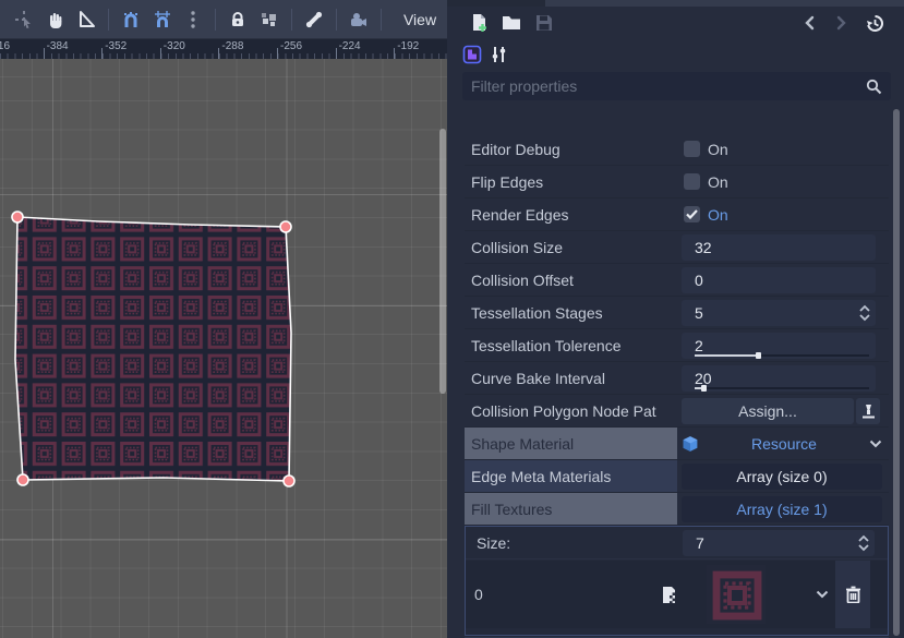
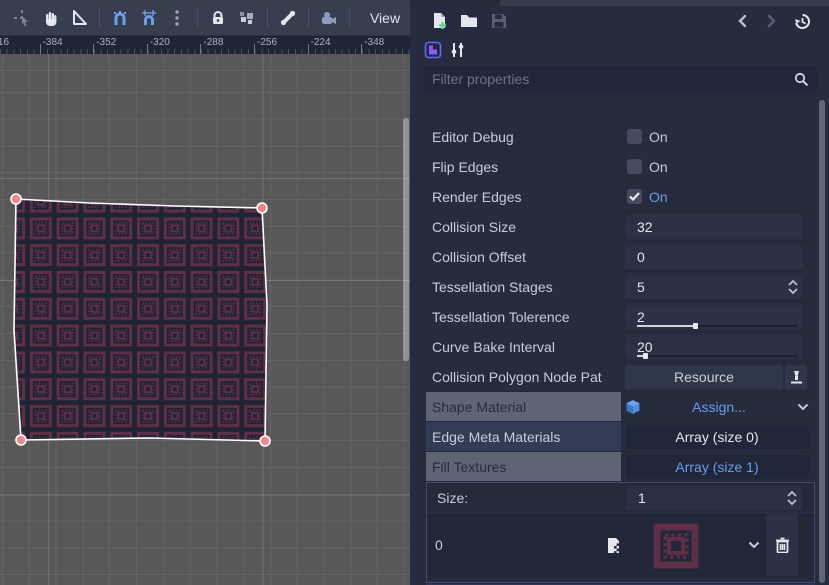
  View
  -384
  -352
  -320
  -288
  -256
  -224
- -192
+ -348
  Filter properties
  Editor Debug
  On
  Flip Edges
  On
  Render Edges
  On
  Collision Size
  32
  Collision Offset
  0
  Tessellation Stages
  5
  Tessellation Tolerence
  2
  Curve Bake Interval
  20
  Collision Polygon Node Pat
- Assign...
+ Resource
  Shape Material
- Resource
+ Assign...
  Edge Meta Materials
  Array (size 0)
  Fill Textures
  Array (size 1)
  Size:
- 7
+ 1
  0
